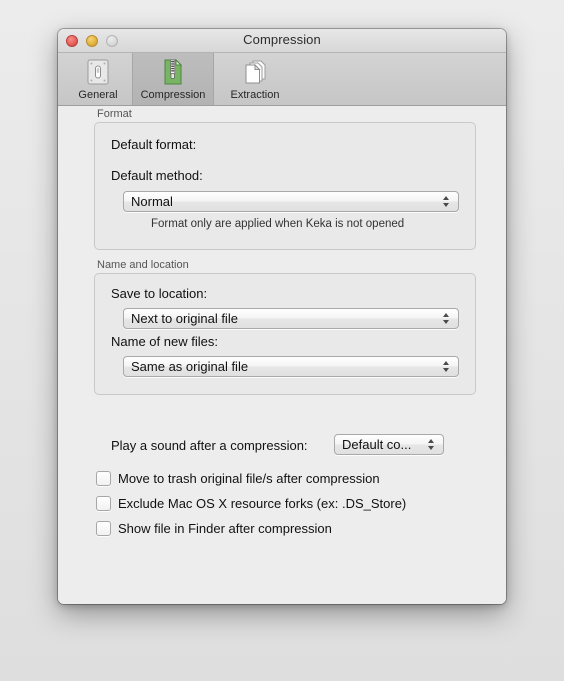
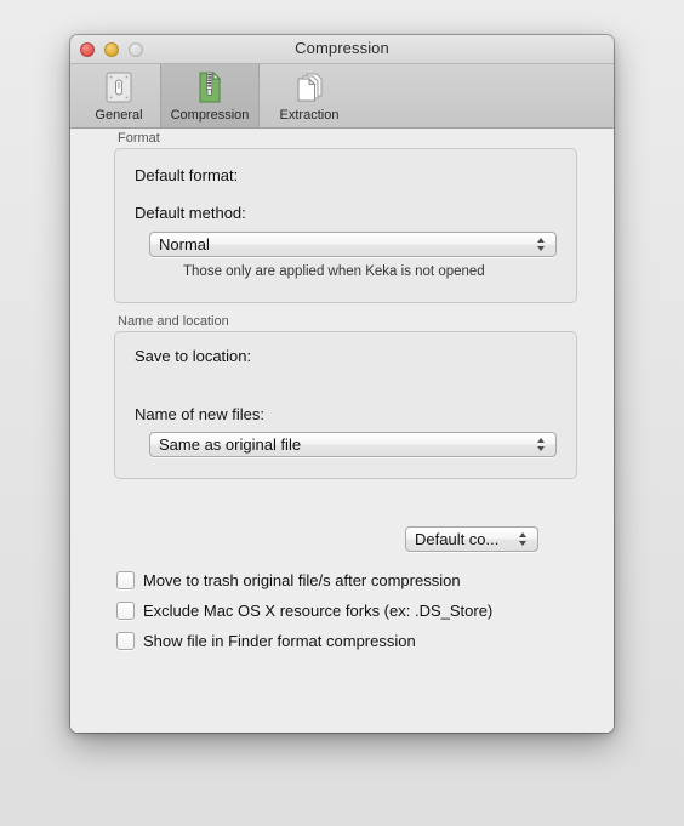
  Compression
  General
  Compression
  Extraction
  Format
  Default format:
  Default method:
  Normal
- Format only are applied when Keka is not opened
+ Those only are applied when Keka is not opened
  Name and location
  Save to location:
- Next to original file
  Name of new files:
  Same as original file
- Play a sound after a compression:
  Default co...
  Move to trash original file/s after compression
  Exclude Mac OS X resource forks (ex: .DS_Store)
- Show file in Finder after compression
+ Show file in Finder format compression
